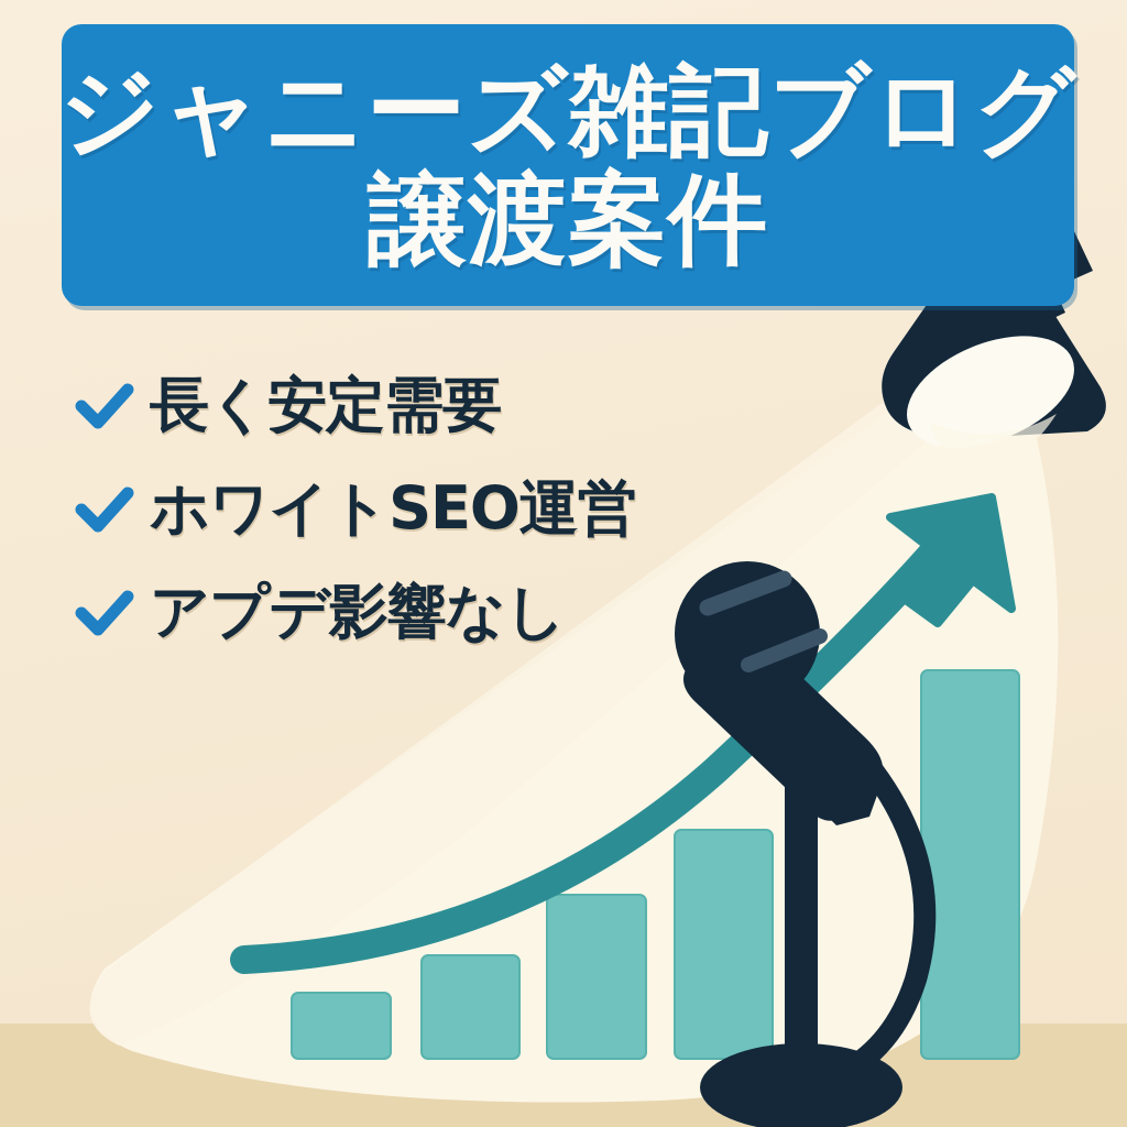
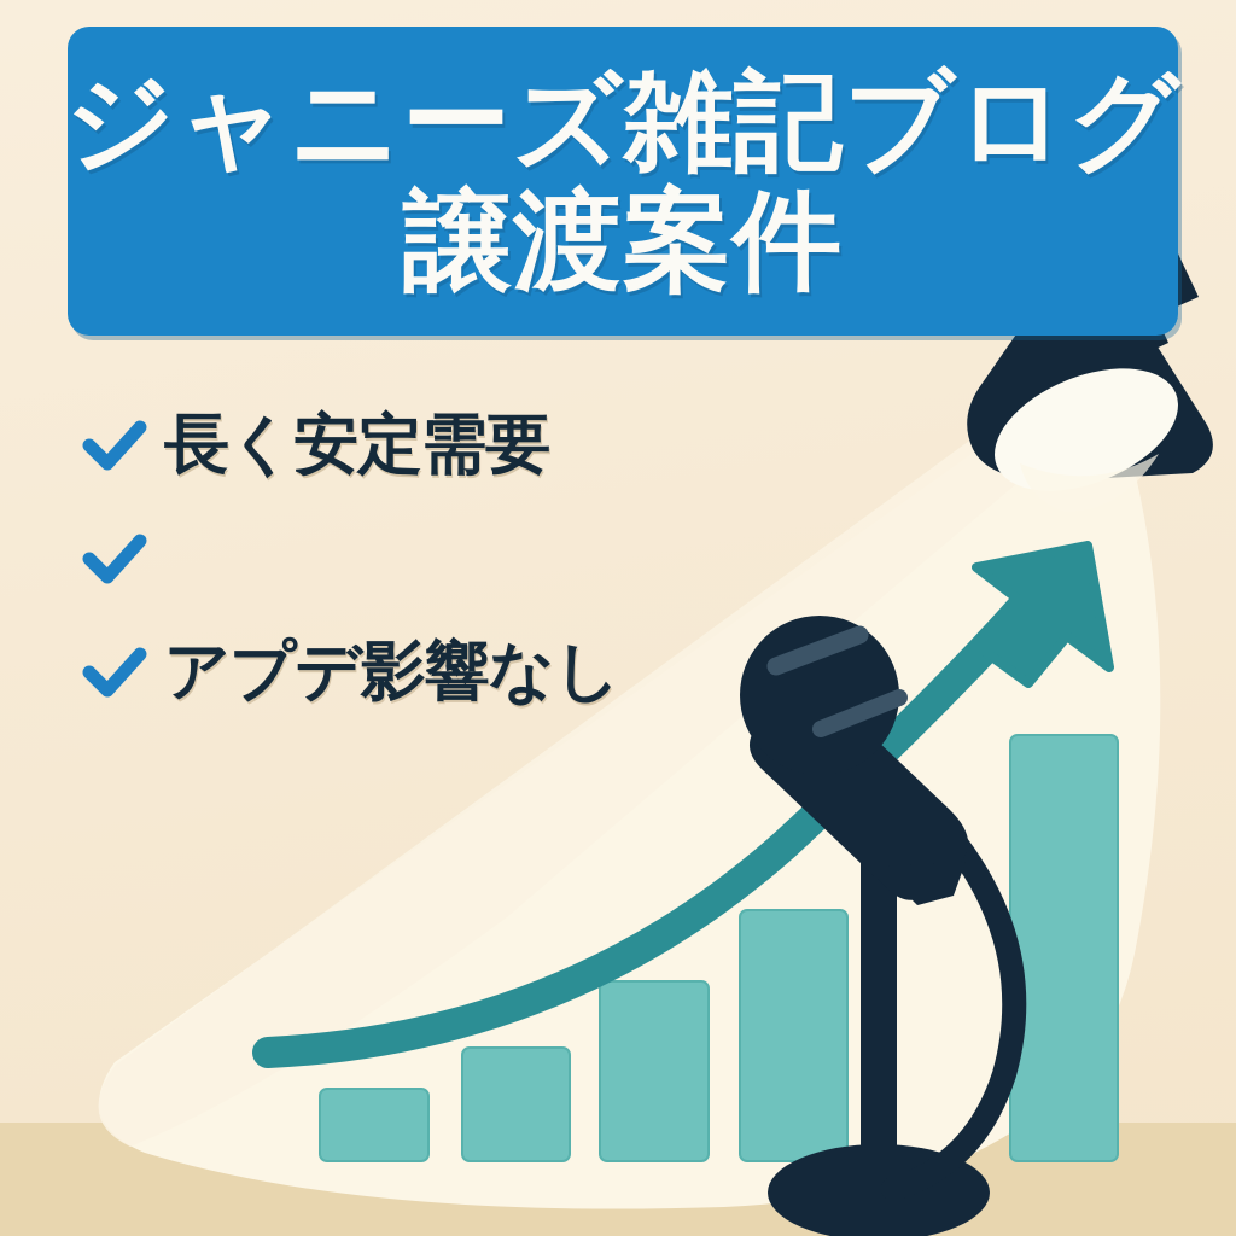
  ジャニーズ雑記ブログ
  譲渡案件
  長く安定需要
- ホワイトSEO運営
  アプデ影響なし
